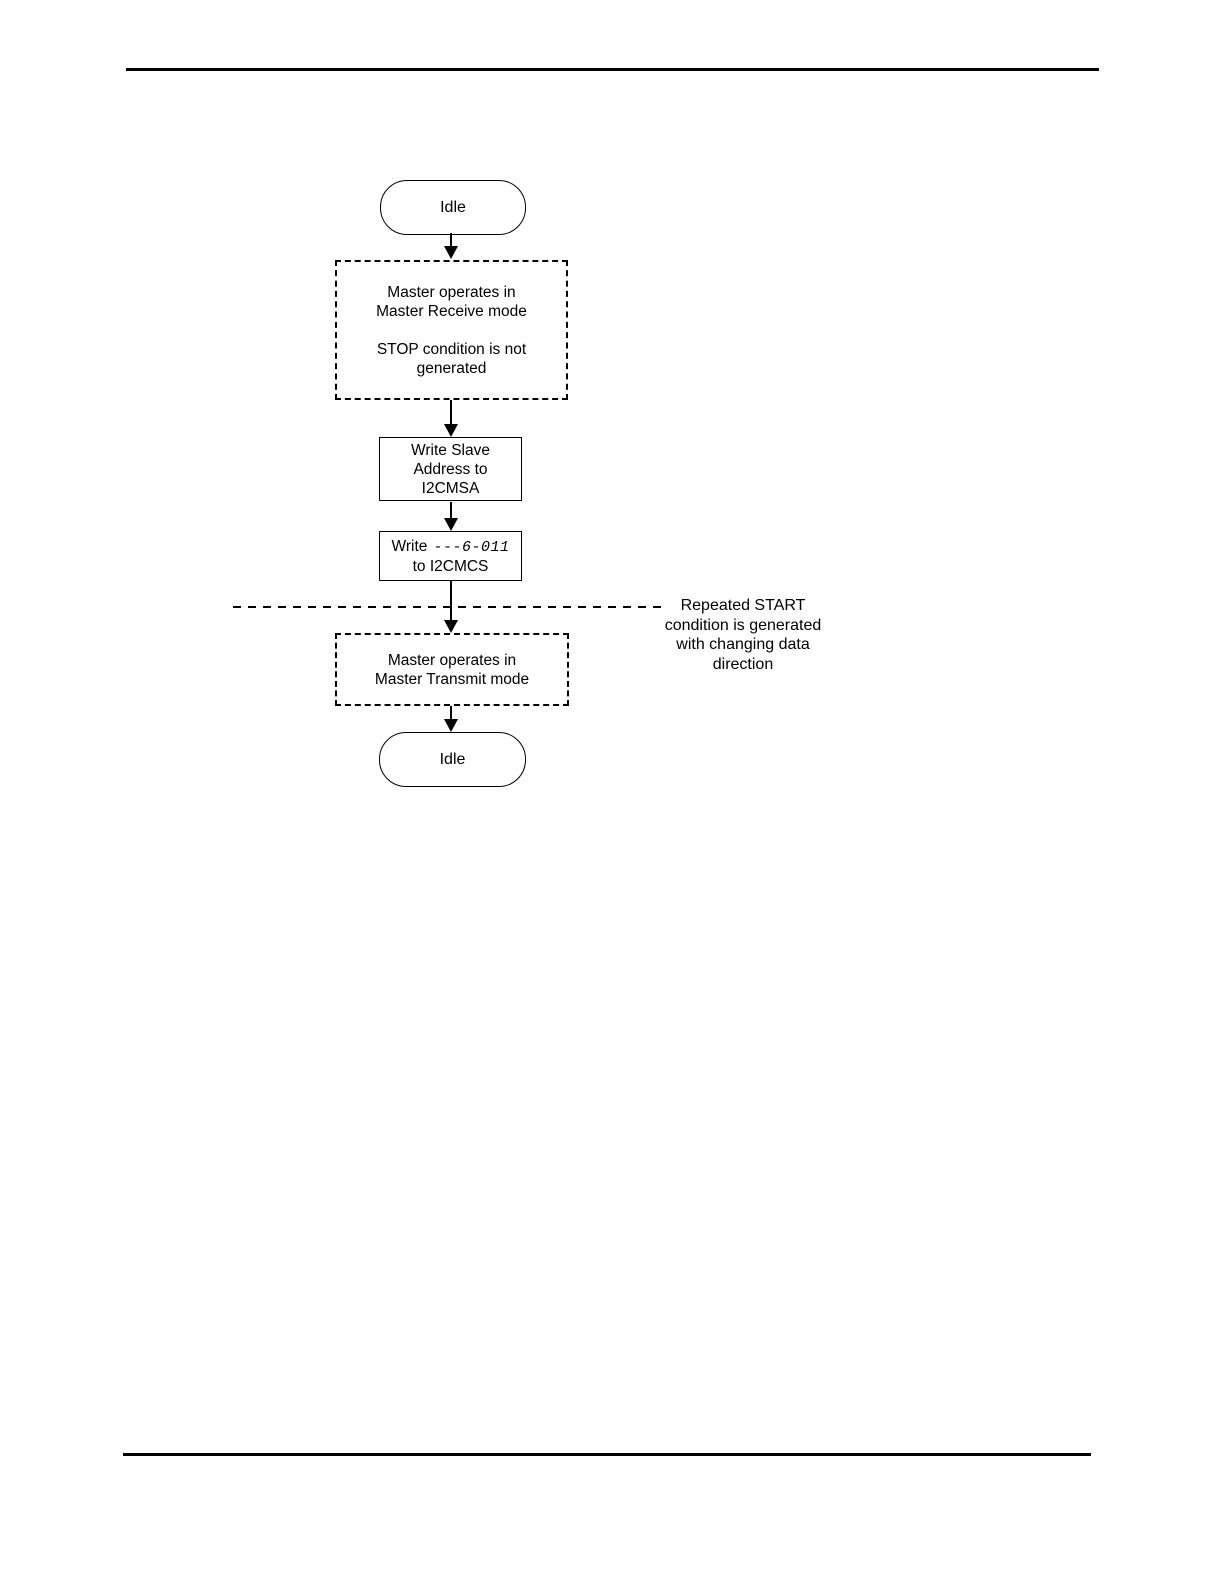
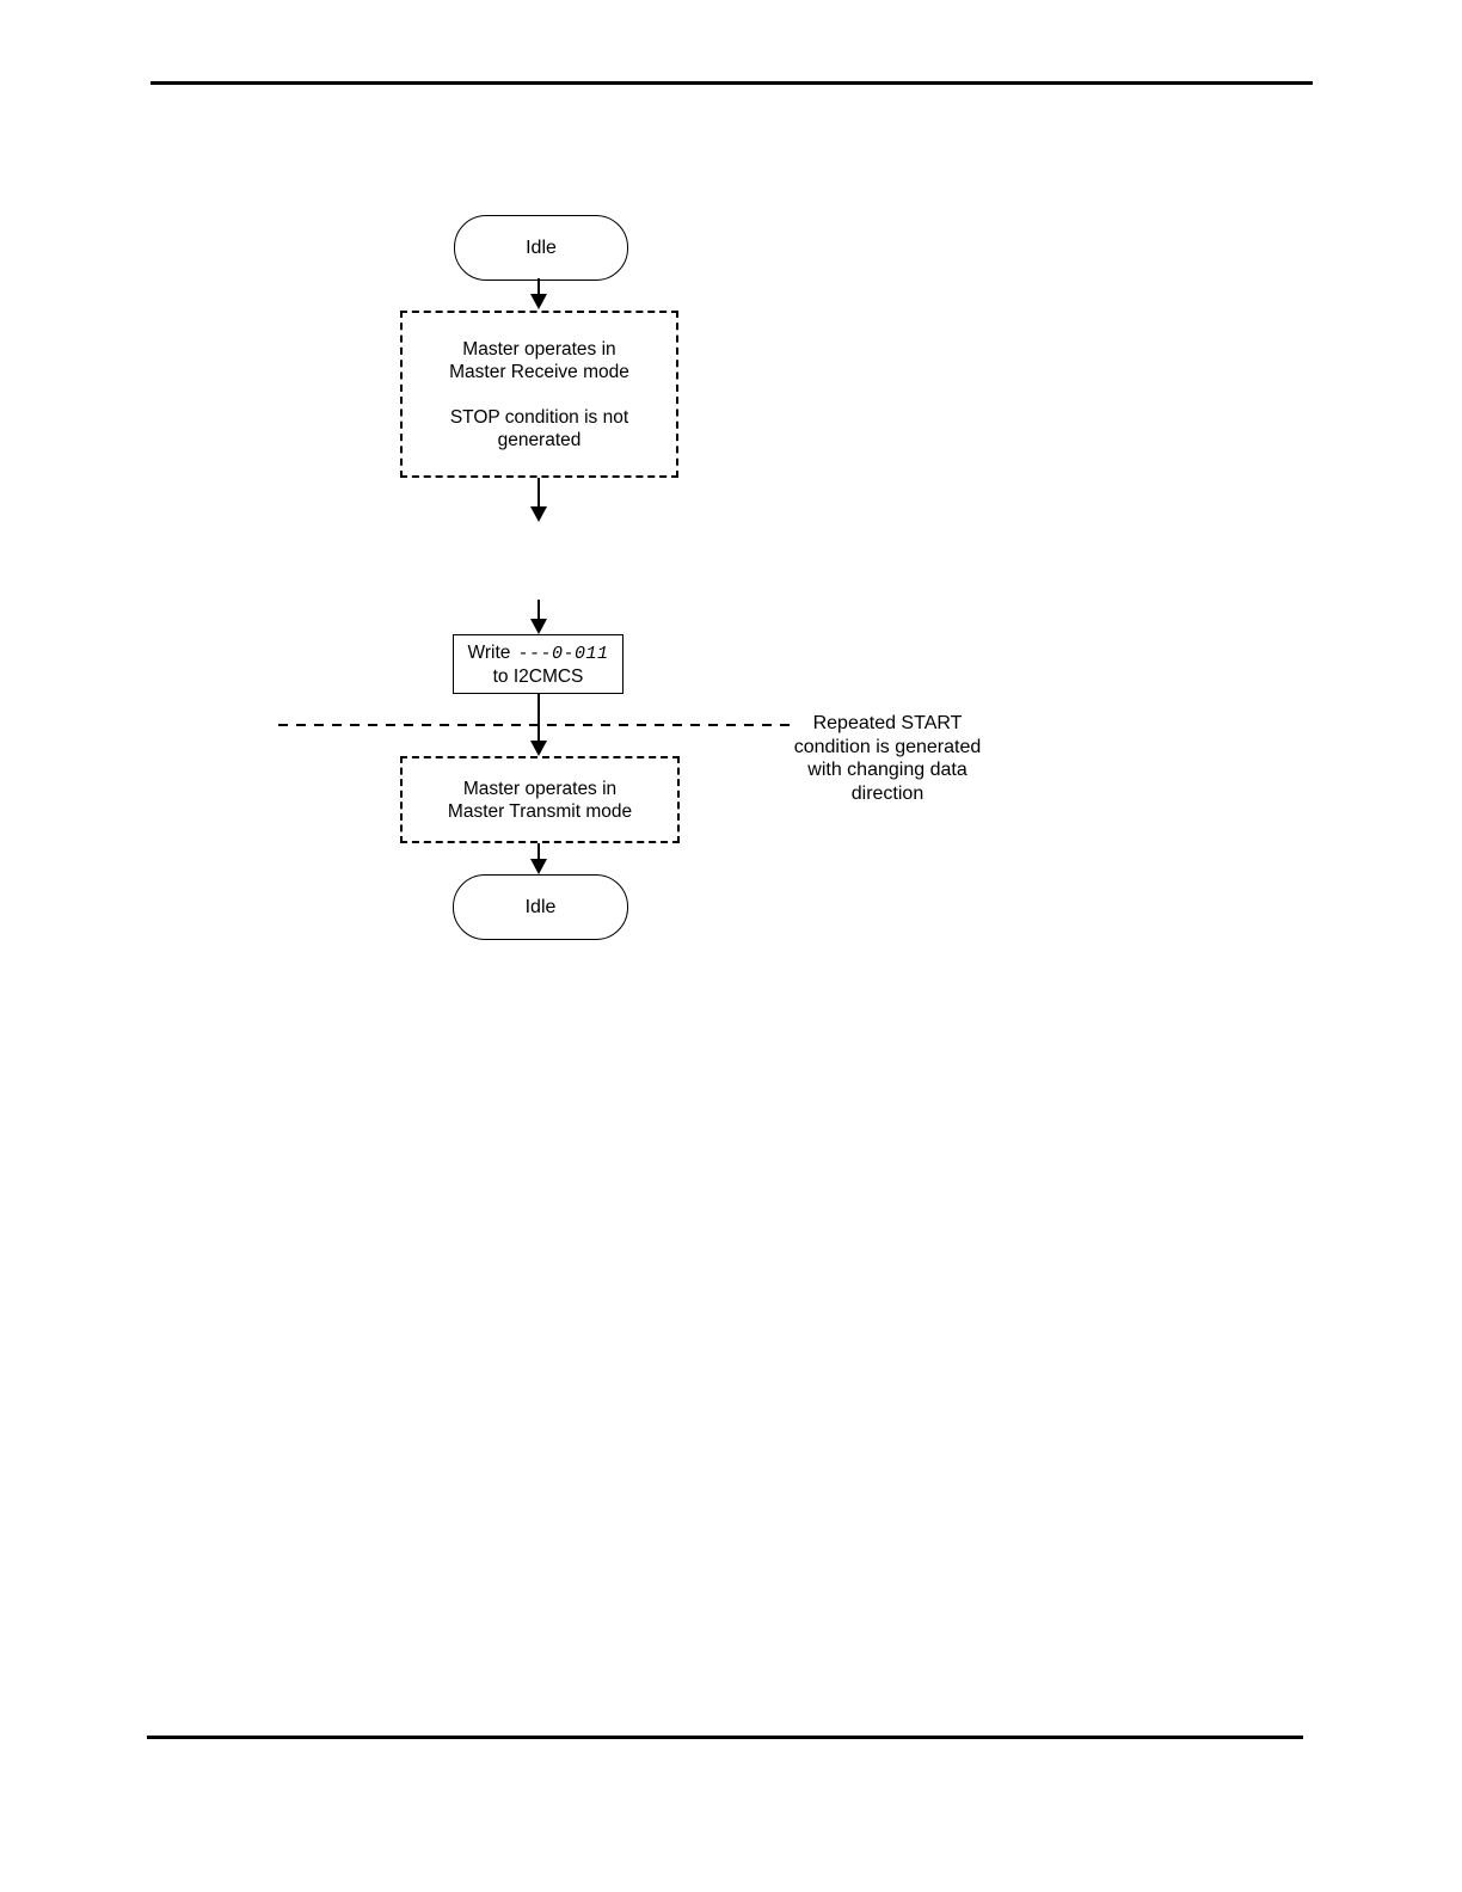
  Idle
  Master operates in
  Master Receive mode
  STOP condition is not
  generated
- Write Slave
- Address to
- I2CMSA
- Write ---6-011
+ Write ---0-011
  to I2CMCS
  Repeated START
  condition is generated
  with changing data
  direction
  Master operates in
  Master Transmit mode
  Idle
